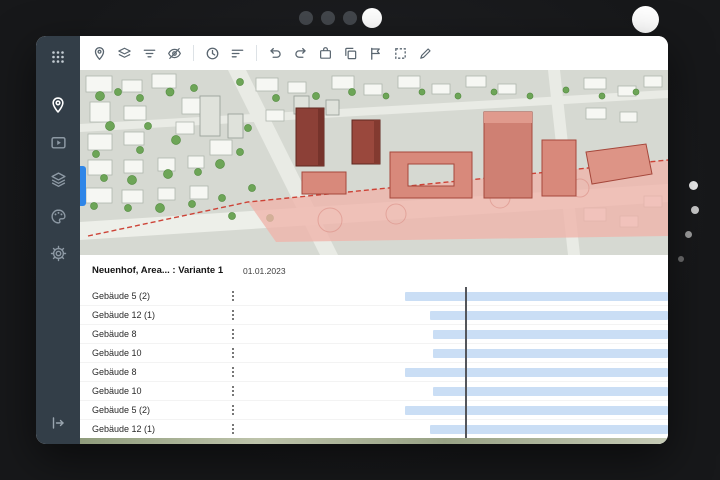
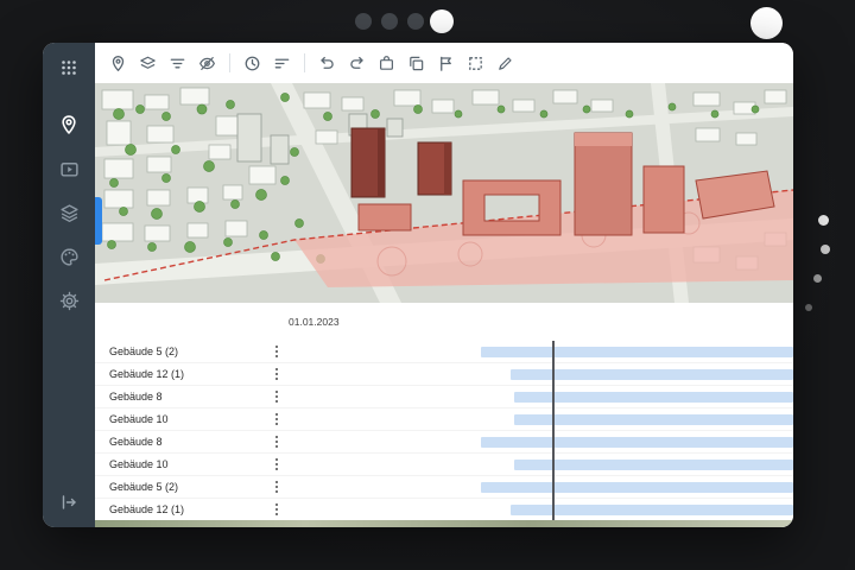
- Neuenhof, Area... : Variante 1
  01.01.2023
  Gebäude 5 (2)
  Gebäude 12 (1)
  Gebäude 8
  Gebäude 10
  Gebäude 8
  Gebäude 10
  Gebäude 5 (2)
  Gebäude 12 (1)
